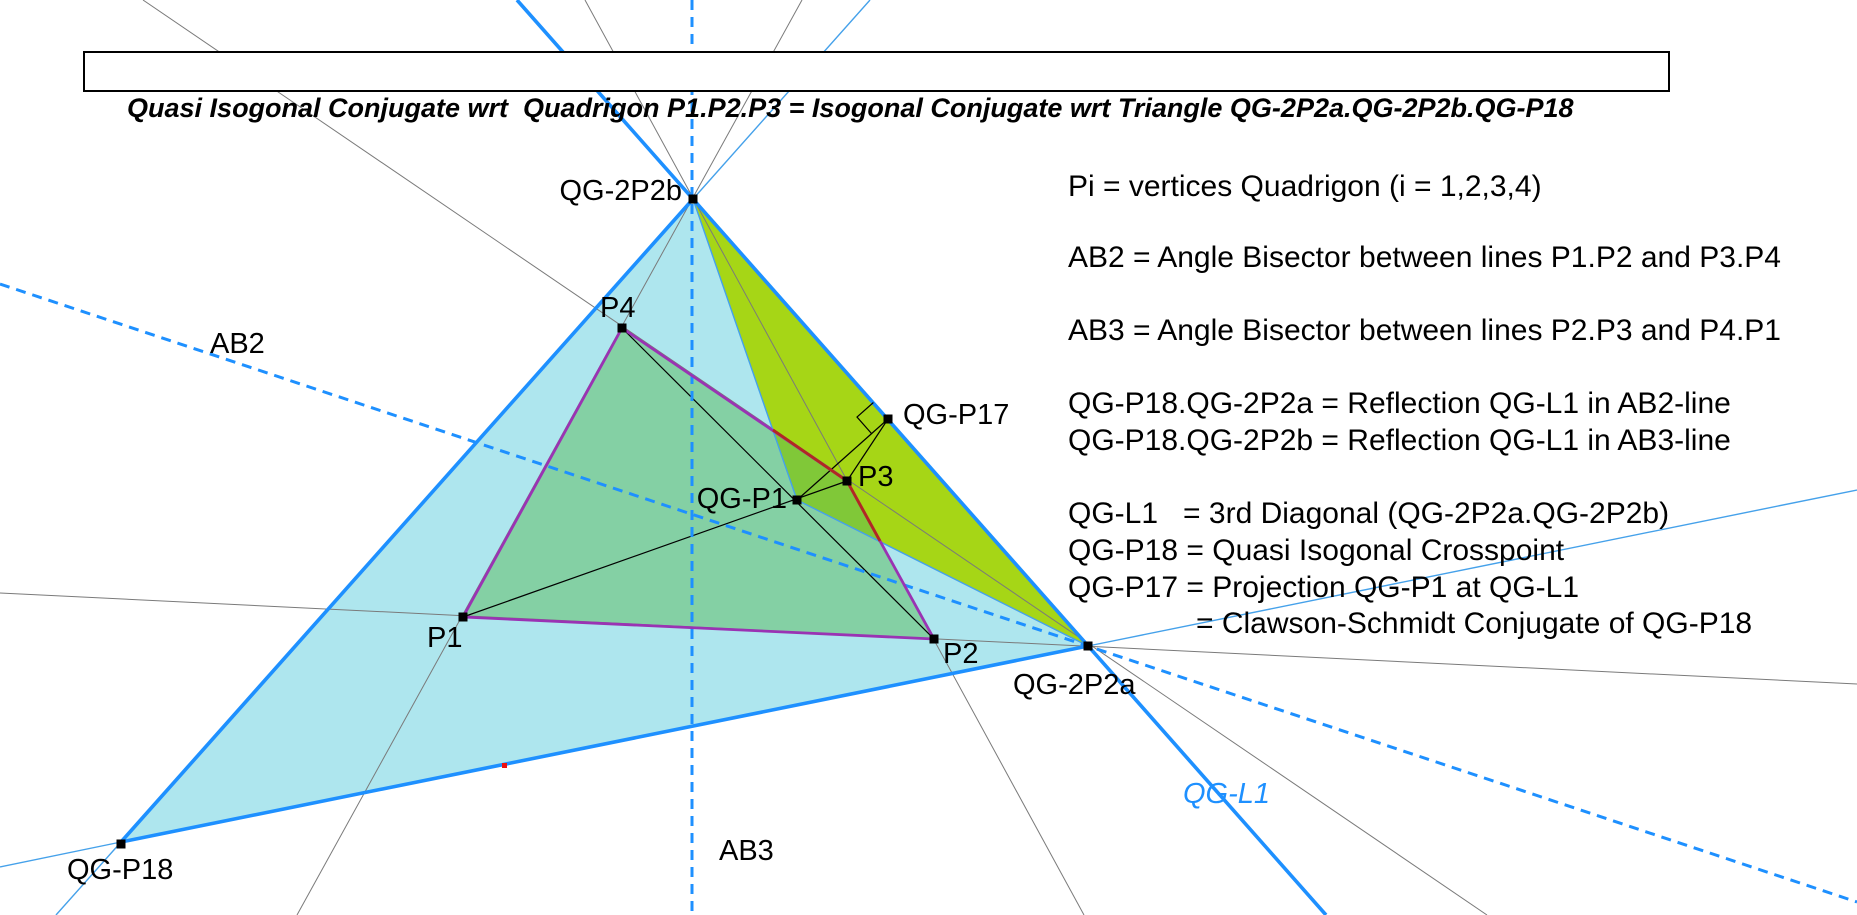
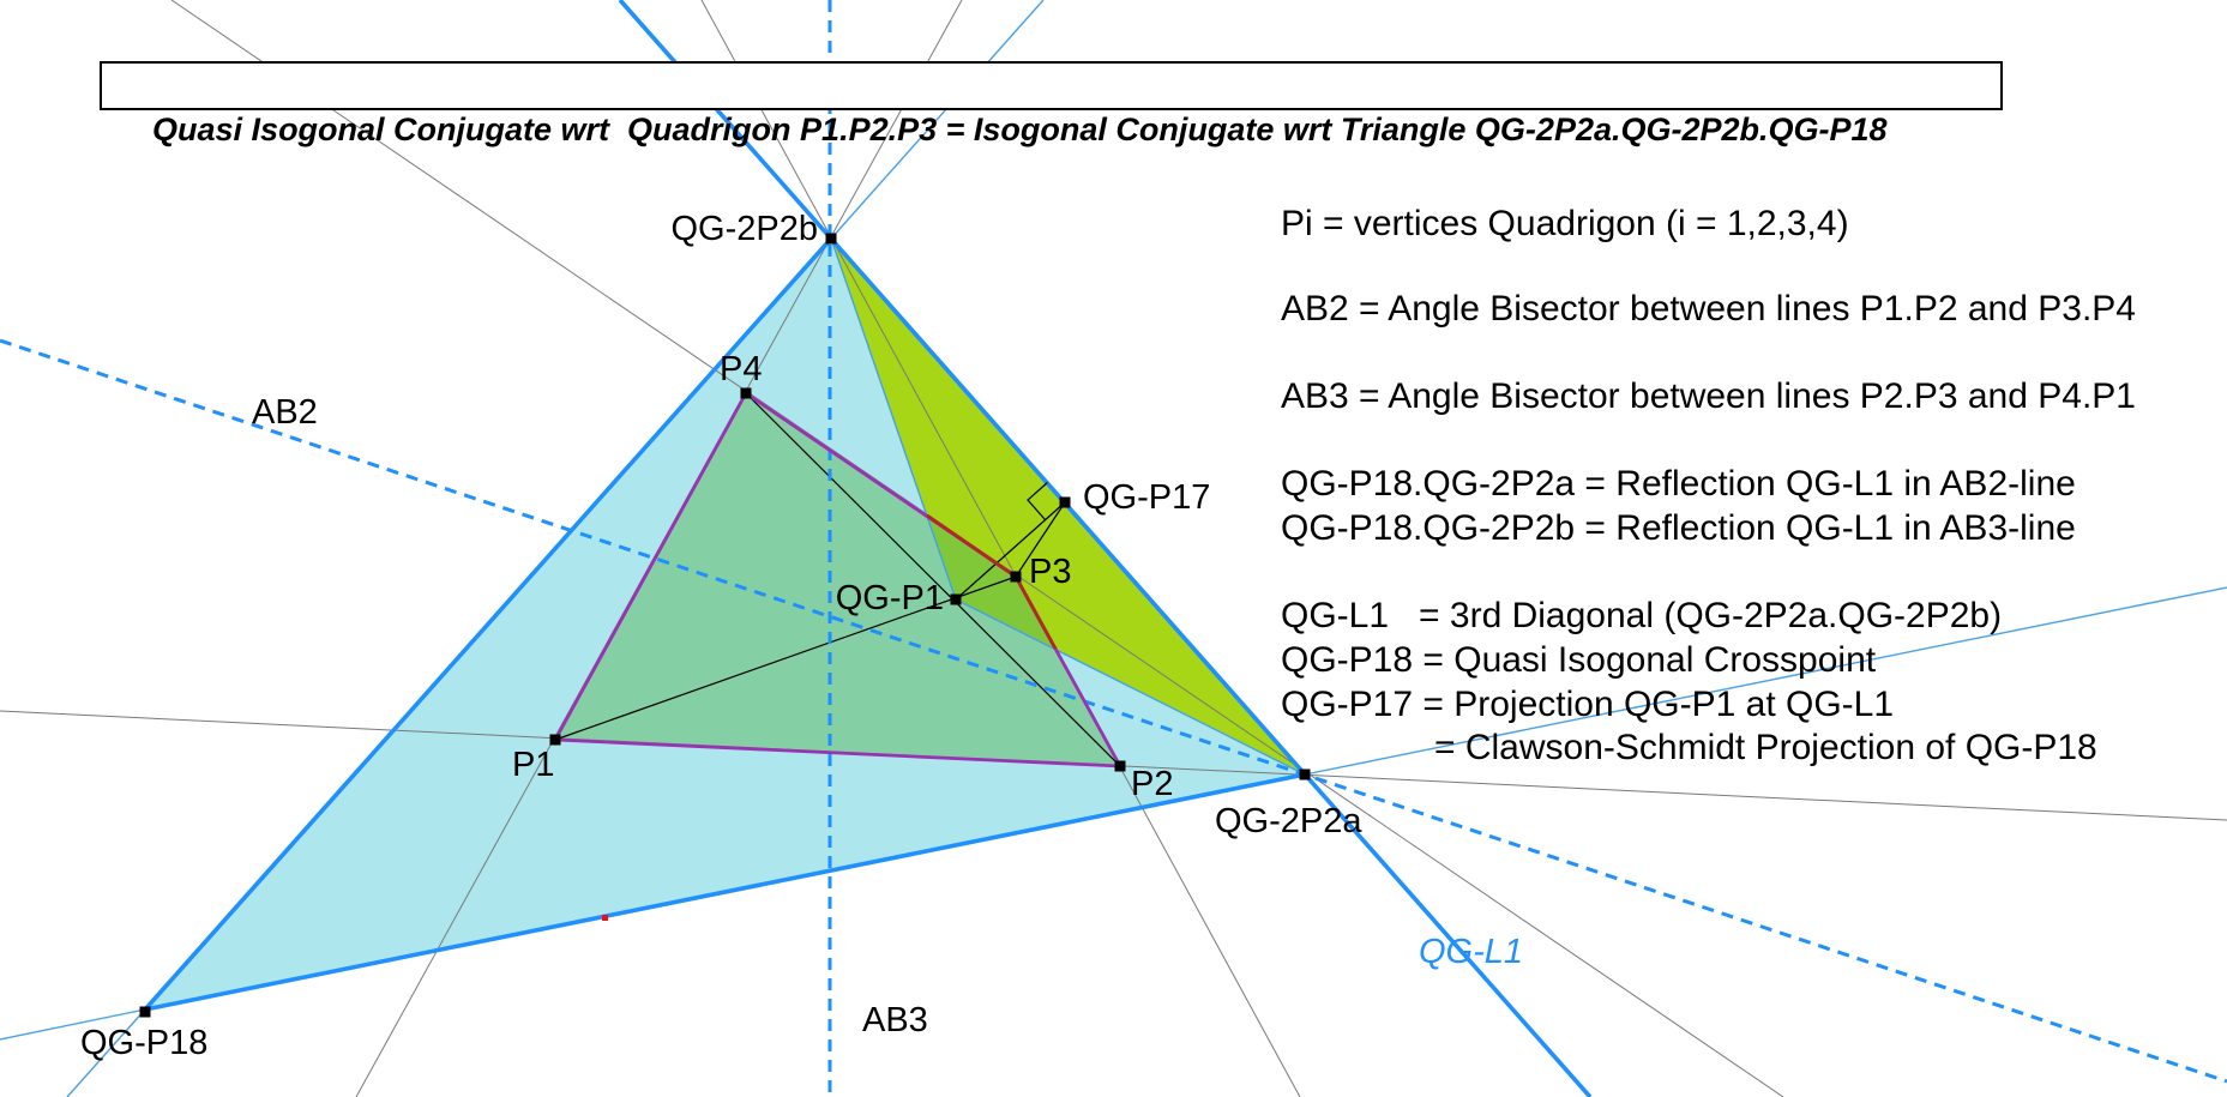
  QG-2P2b
  QG-2P2a
  QG-P18
  P1
  P2
  P3
  P4
  QG-P1
  QG-P17
  AB2
  AB3
  QG-L1
  Quasi Isogonal Conjugate wrt Quadrigon P1.P2.P3 = Isogonal Conjugate wrt Triangle QG-2P2a.QG-2P2b.QG-P18
  Pi = vertices Quadrigon (i = 1,2,3,4)
  AB2 = Angle Bisector between lines P1.P2 and P3.P4
  AB3 = Angle Bisector between lines P2.P3 and P4.P1
  QG-P18.QG-2P2a = Reflection QG-L1 in AB2-line
  QG-P18.QG-2P2b = Reflection QG-L1 in AB3-line
  QG-L1 = 3rd Diagonal (QG-2P2a.QG-2P2b)
  QG-P18 = Quasi Isogonal Crosspoint
  QG-P17 = Projection QG-P1 at QG-L1
- = Clawson-Schmidt Conjugate of QG-P18
+ = Clawson-Schmidt Projection of QG-P18
